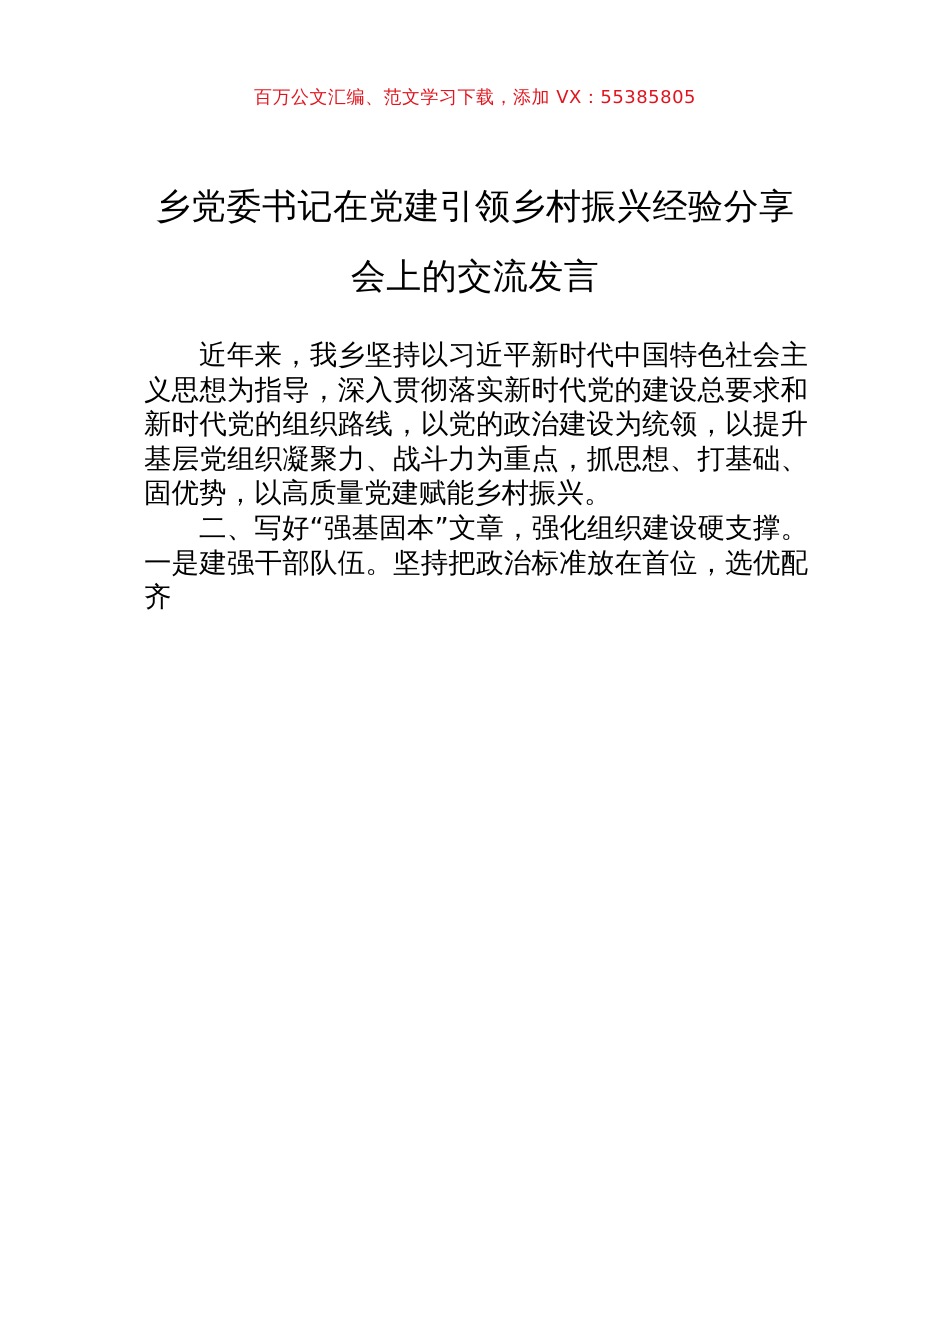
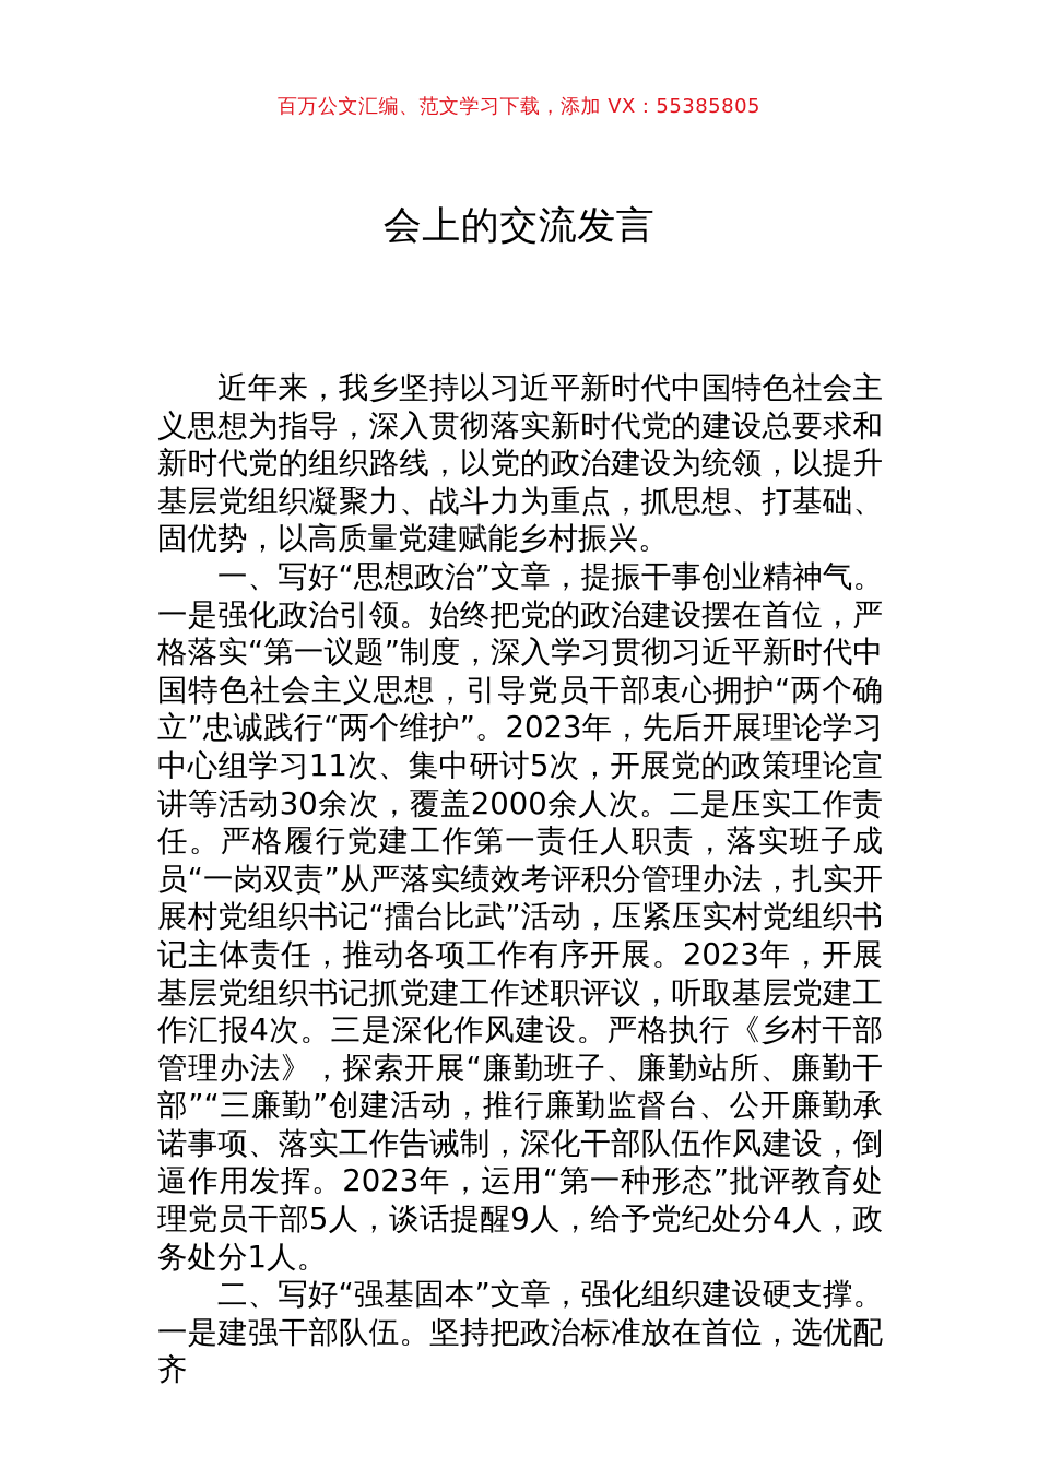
  百万公文汇编、范文学习下载，添加 VX：55385805
- 乡党委书记在党建引领乡村振兴经验分享
  会上的交流发言
  近年来，我乡坚持以习近平新时代中国特色社会主义思想为指导，深入贯彻落实新时代党的建设总要求和新时代党的组织路线，以党的政治建设为统领，以提升基层党组织凝聚力、战斗力为重点，抓思想、打基础、固优势，以高质量党建赋能乡村振兴。
+ 一、写好“思想政治”文章，提振干事创业精神气。一是强化政治引领。始终把党的政治建设摆在首位，严格落实“第一议题”制度，深入学习贯彻习近平新时代中国特色社会主义思想，引导党员干部衷心拥护“两个确立”忠诚践行“两个维护”。2023年，先后开展理论学习中心组学习11次、集中研讨5次，开展党的政策理论宣讲等活动30余次，覆盖2000余人次。二是压实工作责任。严格履行党建工作第一责任人职责，落实班子成员“一岗双责”从严落实绩效考评积分管理办法，扎实开展村党组织书记“擂台比武”活动，压紧压实村党组织书记主体责任，推动各项工作有序开展。2023年，开展基层党组织书记抓党建工作述职评议，听取基层党建工作汇报4次。三是深化作风建设。严格执行《乡村干部管理办法》，探索开展“廉勤班子、廉勤站所、廉勤干部”“三廉勤”创建活动，推行廉勤监督台、公开廉勤承诺事项、落实工作告诫制，深化干部队伍作风建设，倒逼作用发挥。2023年，运用“第一种形态”批评教育处理党员干部5人，谈话提醒9人，给予党纪处分4人，政务处分1人。
  二、写好“强基固本”文章，强化组织建设硬支撑。一是建强干部队伍。坚持把政治标准放在首位，选优配齐
